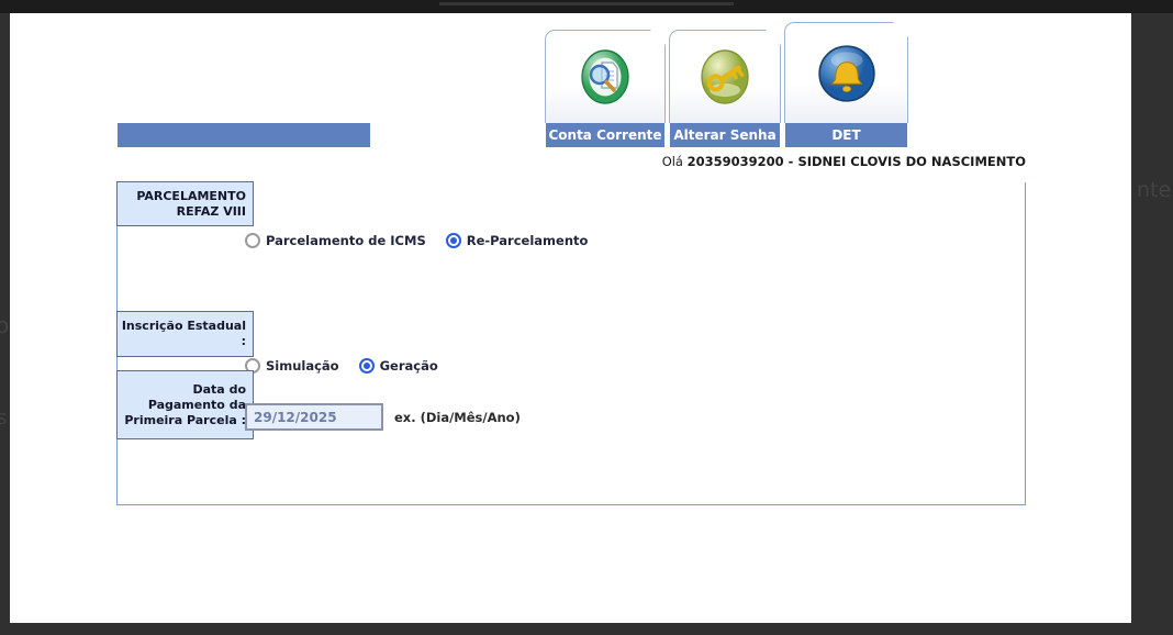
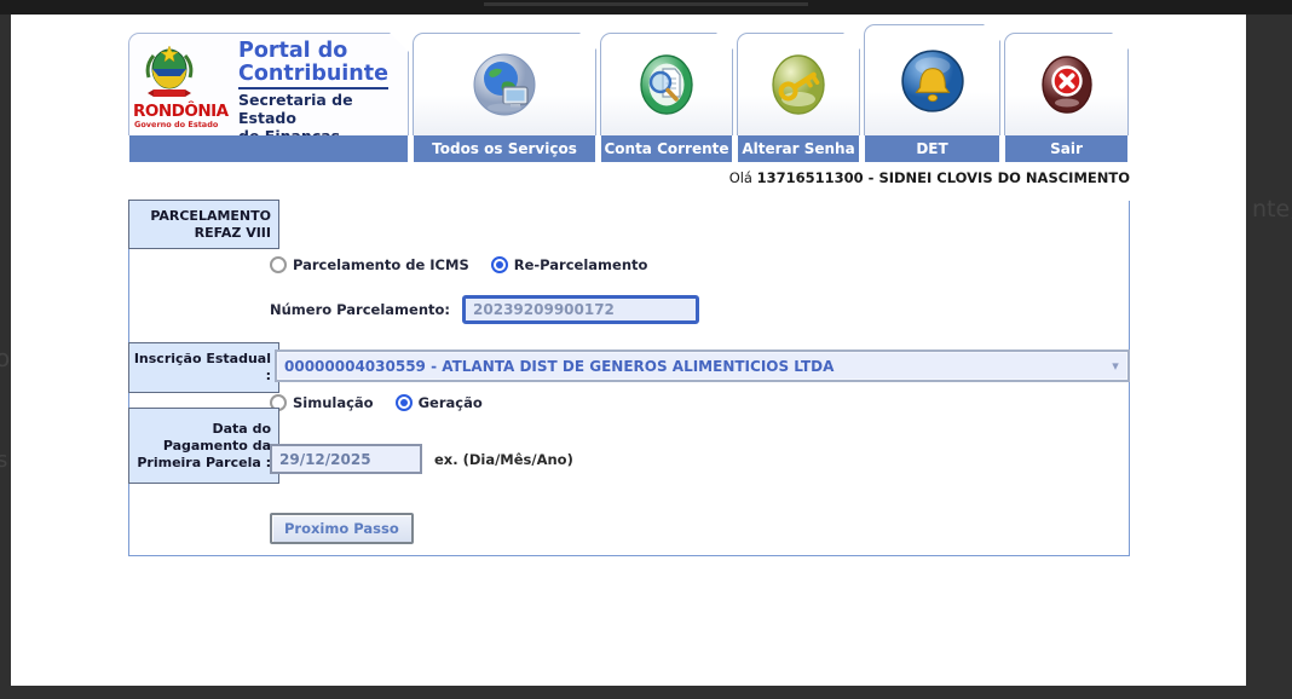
+ RONDÔNIA
+ Governo do Estado
+ Portal do
+ Contribuinte
+ Secretaria de Estado
+ Todos os Serviços
  Conta Corrente
  Alterar Senha
  DET
+ Sair
- Olá 20359039200 - SIDNEI CLOVIS DO NASCIMENTO
+ Olá 13716511300 - SIDNEI CLOVIS DO NASCIMENTO
  PARCELAMENTO
  REFAZ VIII
  Parcelamento de ICMS
  Re-Parcelamento
+ Número Parcelamento:
+ 20239209900172
  Inscrição Estadual
  :
+ 00000004030559 - ATLANTA DIST DE GENEROS ALIMENTICIOS LTDA
+ ▾
  Simulação
  Geração
  Data do
  Pagamento da
  Primeira Parcela :
  29/12/2025
  ex. (Dia/Mês/Ano)
+ Proximo Passo
